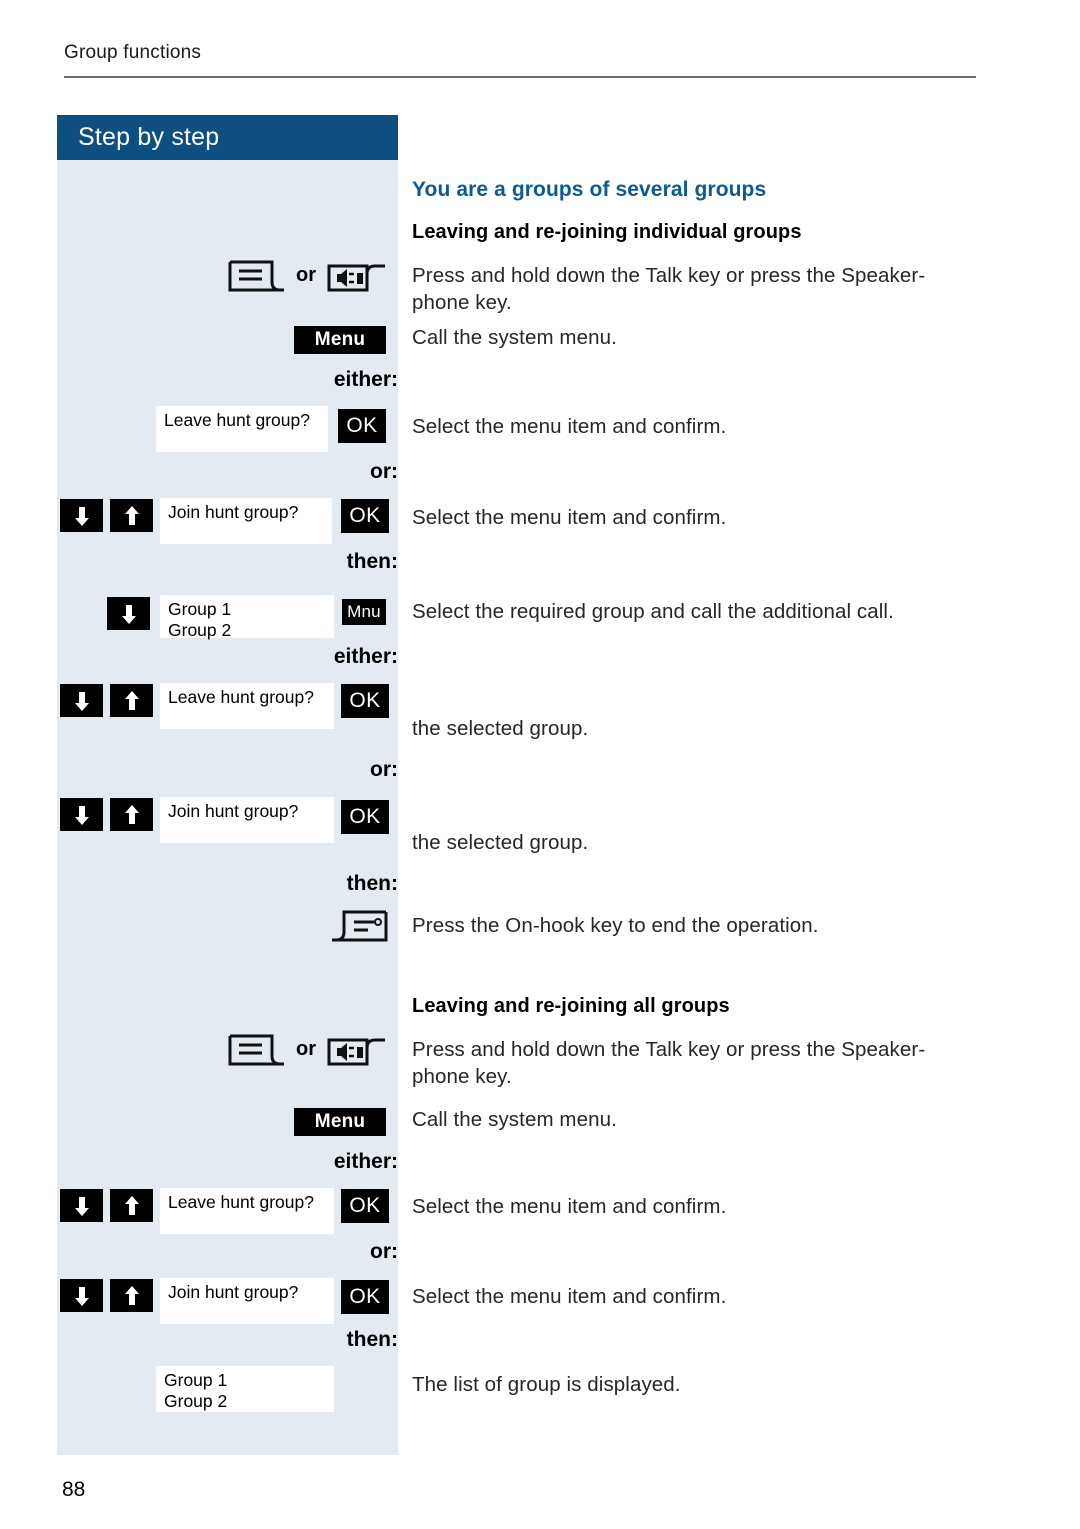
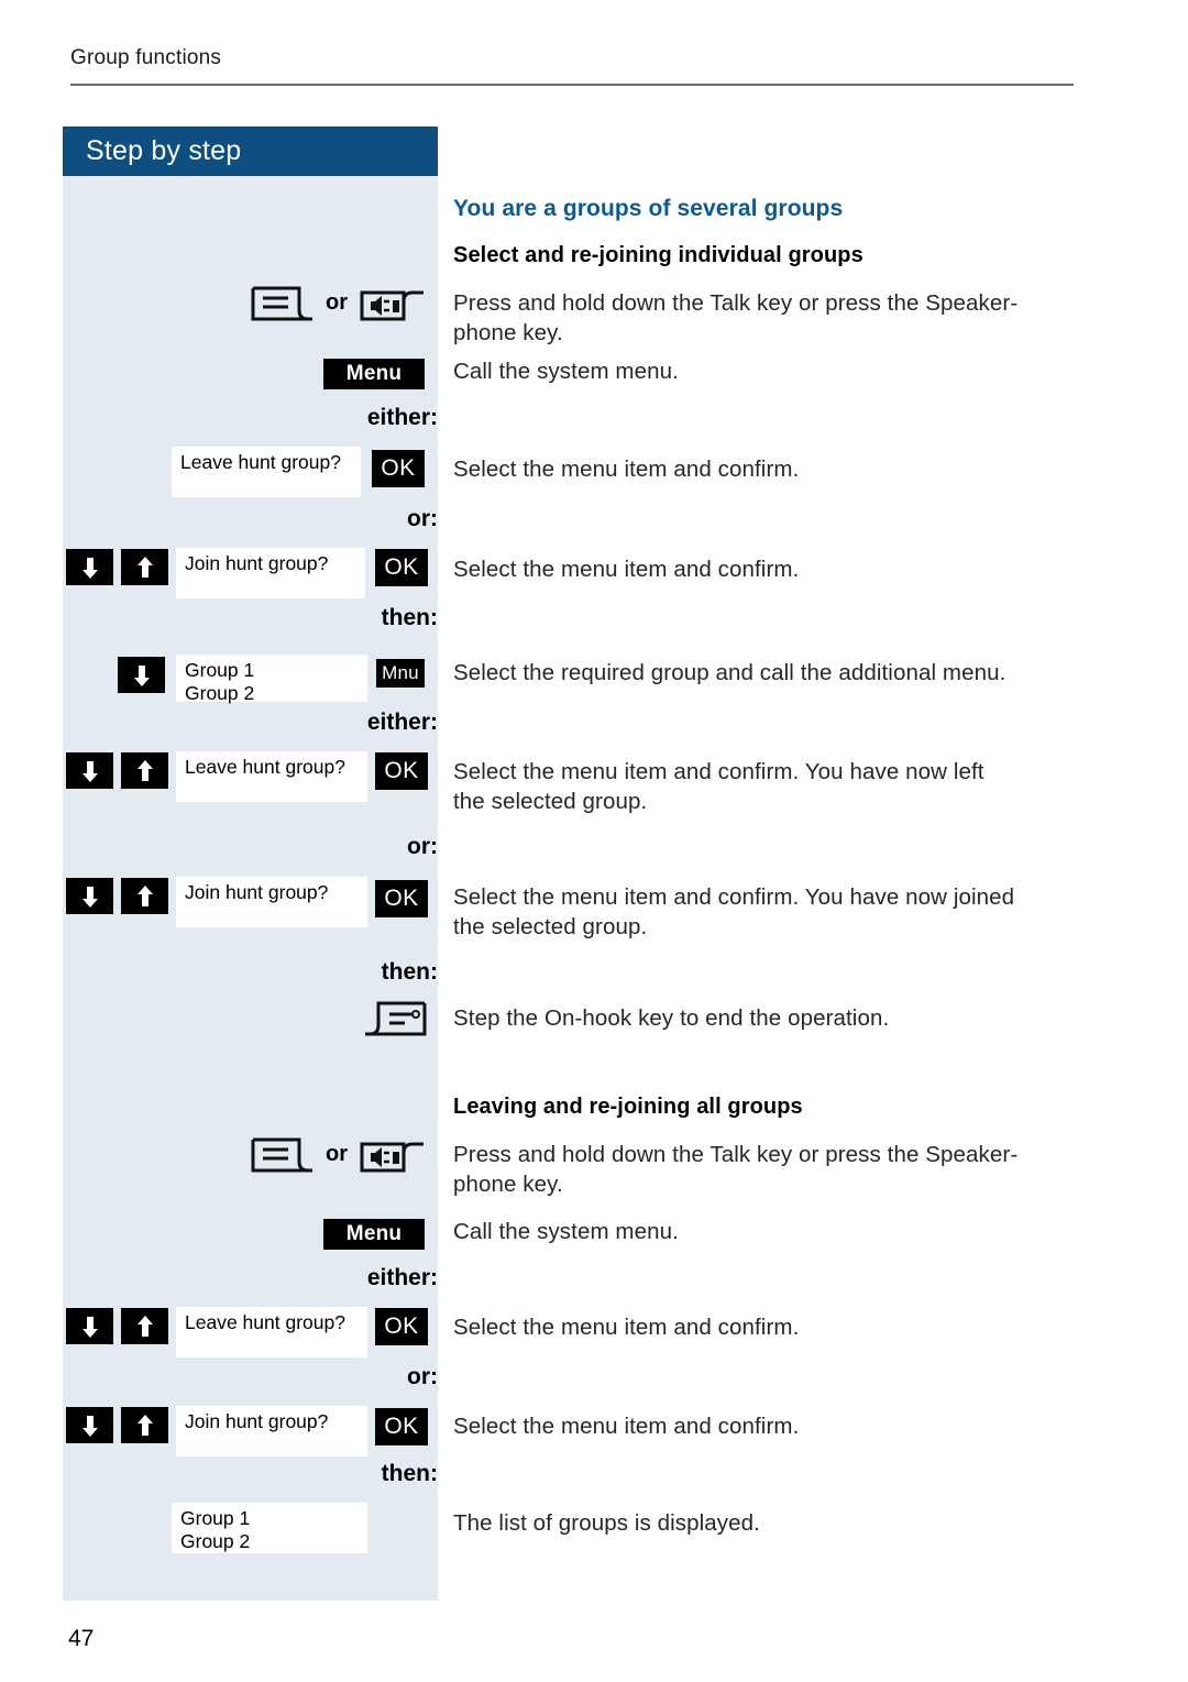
  Group functions
  Step by step
  or
  Press and hold down the Talk key or press the Speaker-
  phone key.
  Menu
  Call the system menu.
  either:
  Leave hunt group?
  OK
  Select the menu item and confirm.
  or:
  Join hunt group?
  OK
  Select the menu item and confirm.
  then:
  Group 1
  Group 2
  Mnu
- Select the required group and call the additional call.
+ Select the required group and call the additional menu.
  either:
  Leave hunt group?
  OK
+ Select the menu item and confirm. You have now left
  the selected group.
  or:
  Join hunt group?
  OK
+ Select the menu item and confirm. You have now joined
  the selected group.
  then:
- Press the On-hook key to end the operation.
+ Step the On-hook key to end the operation.
  Leaving and re-joining all groups
  or
  Press and hold down the Talk key or press the Speaker-
  phone key.
  Menu
  Call the system menu.
  either:
  Leave hunt group?
  OK
  Select the menu item and confirm.
  or:
  Join hunt group?
  OK
  Select the menu item and confirm.
  then:
  Group 1
  Group 2
- The list of group is displayed.
+ The list of groups is displayed.
  You are a groups of several groups
- Leaving and re-joining individual groups
+ Select and re-joining individual groups
- 88
+ 47
